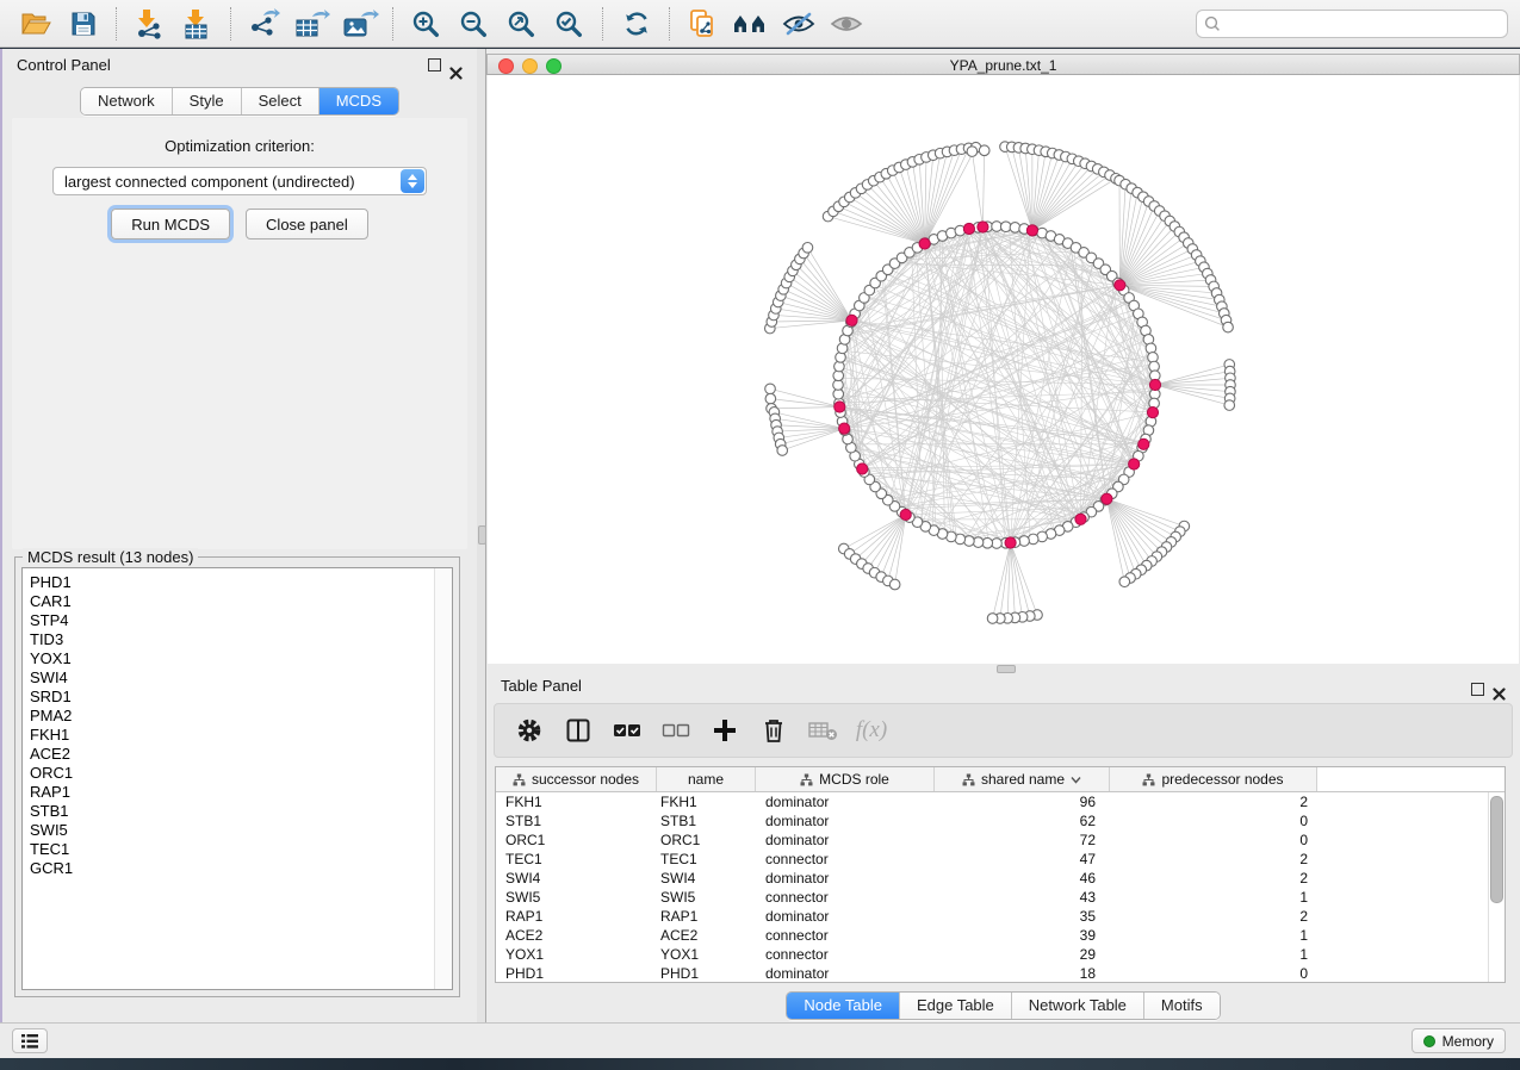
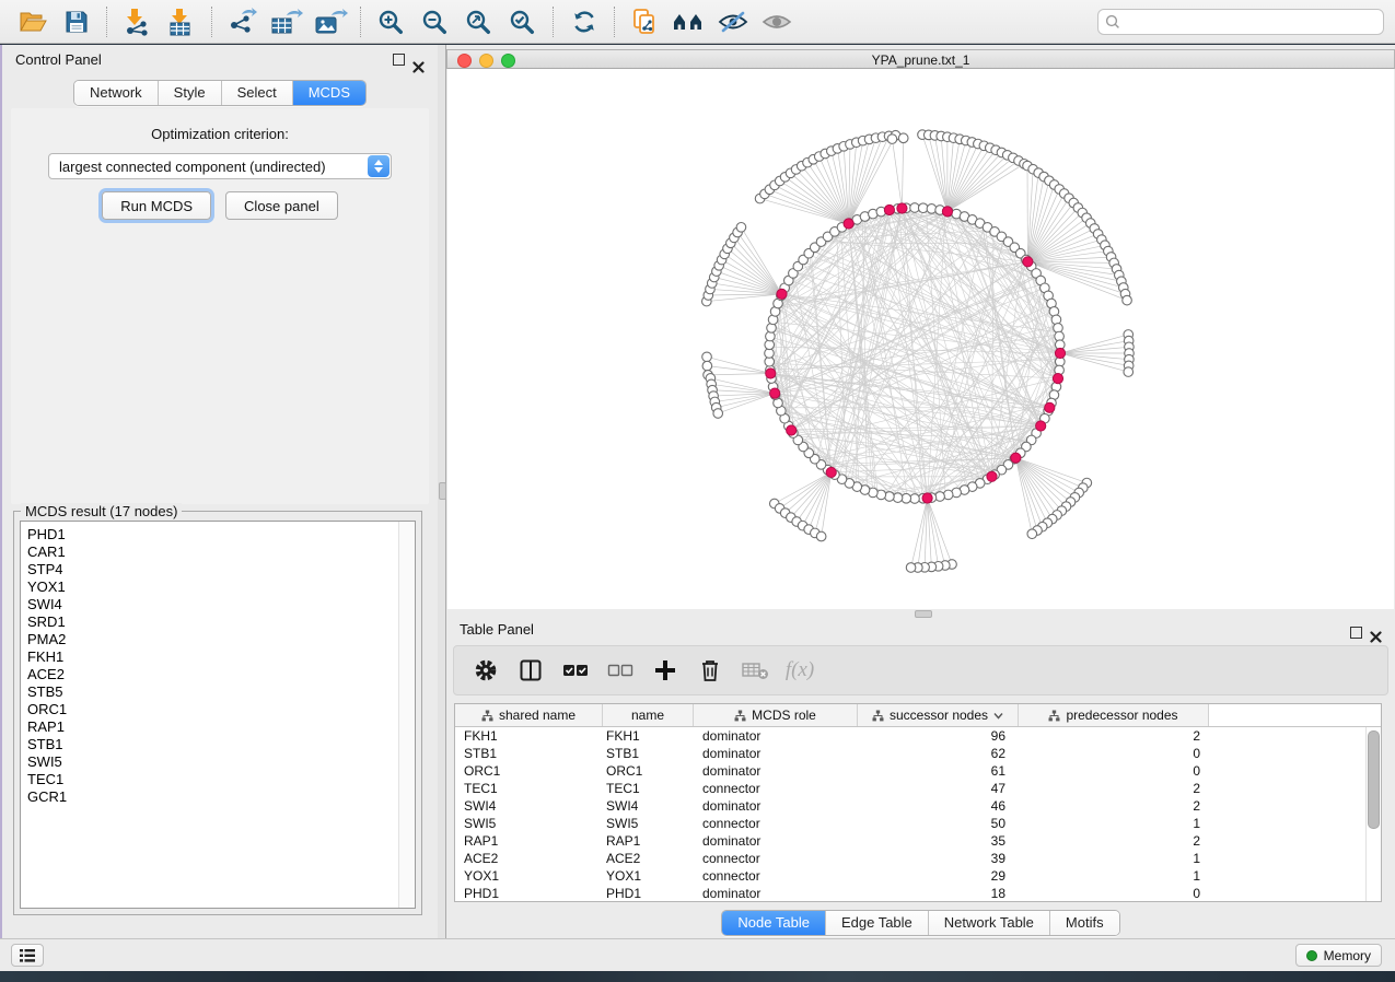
  Control Panel
  Network
  Style
  Select
  MCDS
  Optimization criterion:
  largest connected component (undirected)
  Run MCDS
  Close panel
- MCDS result (13 nodes)
+ MCDS result (17 nodes)
  PHD1
  CAR1
  STP4
- TID3
  YOX1
  SWI4
  SRD1
  PMA2
  FKH1
  ACE2
+ STB5
  ORC1
  RAP1
  STB1
  SWI5
  TEC1
  GCR1
  YPA_prune.txt_1
  Table Panel
  f(x)
- successor nodes
+ shared name
  name
  MCDS role
- shared name
+ successor nodes
  predecessor nodes
  FKH1
  FKH1
  dominator
  96
  2
  STB1
  STB1
  dominator
  62
  0
  ORC1
  ORC1
  dominator
- 72
+ 61
  0
  TEC1
  TEC1
  connector
  47
  2
  SWI4
  SWI4
  dominator
  46
  2
  SWI5
  SWI5
  connector
- 43
+ 50
  1
  RAP1
  RAP1
  dominator
  35
  2
  ACE2
  ACE2
  connector
  39
  1
  YOX1
  YOX1
  connector
  29
  1
  PHD1
  PHD1
  dominator
  18
  0
  Node Table
  Edge Table
  Network Table
  Motifs
  Memory
